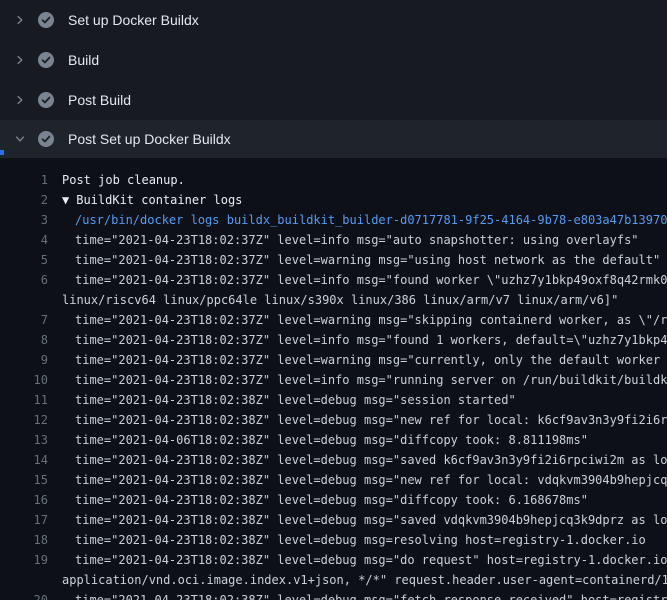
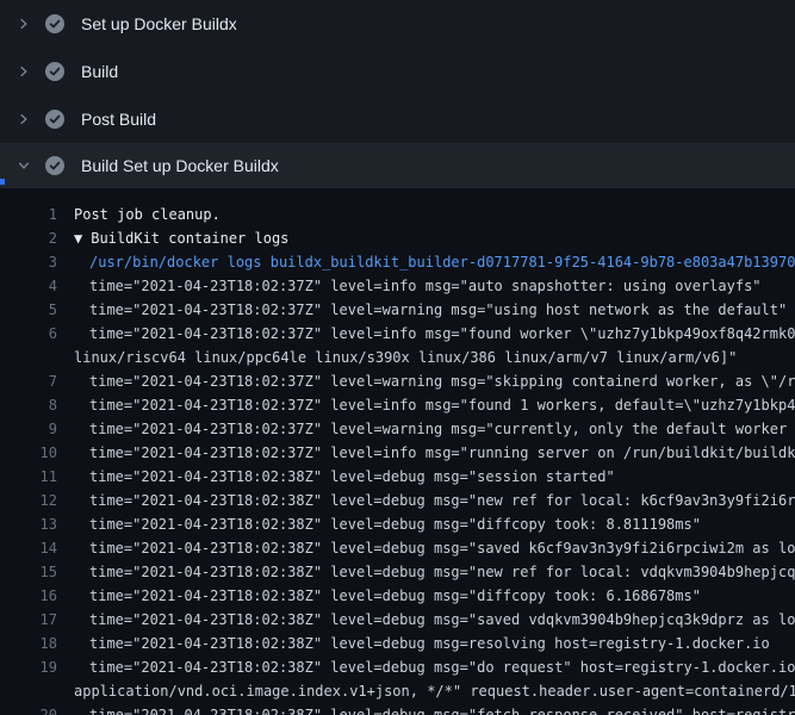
  Set up Docker Buildx
  Build
  Post Build
- Post Set up Docker Buildx
+ Build Set up Docker Buildx
  1
  Post job cleanup.
  2
  ▼ BuildKit container logs
  3
  /usr/bin/docker logs buildx_buildkit_builder-d0717781-9f25-4164-9b78-e803a47b13970
  4
  time="2021-04-23T18:02:37Z" level=info msg="auto snapshotter: using overlayfs"
  5
  time="2021-04-23T18:02:37Z" level=warning msg="using host network as the default"
  6
  time="2021-04-23T18:02:37Z" level=info msg="found worker \"uzhz7y1bkp49oxf8q42rmk0
  linux/riscv64 linux/ppc64le linux/s390x linux/386 linux/arm/v7 linux/arm/v6]"
  7
  time="2021-04-23T18:02:37Z" level=warning msg="skipping containerd worker, as \"/r
  8
  time="2021-04-23T18:02:37Z" level=info msg="found 1 workers, default=\"uzhz7y1bkp4
  9
  time="2021-04-23T18:02:37Z" level=warning msg="currently, only the default worker
  10
  time="2021-04-23T18:02:37Z" level=info msg="running server on /run/buildkit/buildk
  11
  time="2021-04-23T18:02:38Z" level=debug msg="session started"
  12
  time="2021-04-23T18:02:38Z" level=debug msg="new ref for local: k6cf9av3n3y9fi2i6r
  13
- time="2021-04-06T18:02:38Z" level=debug msg="diffcopy took: 8.811198ms"
+ time="2021-04-23T18:02:38Z" level=debug msg="diffcopy took: 8.811198ms"
  14
  time="2021-04-23T18:02:38Z" level=debug msg="saved k6cf9av3n3y9fi2i6rpciwi2m as lo
  15
  time="2021-04-23T18:02:38Z" level=debug msg="new ref for local: vdqkvm3904b9hepjcq
  16
  time="2021-04-23T18:02:38Z" level=debug msg="diffcopy took: 6.168678ms"
  17
  time="2021-04-23T18:02:38Z" level=debug msg="saved vdqkvm3904b9hepjcq3k9dprz as lo
  18
  time="2021-04-23T18:02:38Z" level=debug msg=resolving host=registry-1.docker.io
  19
  time="2021-04-23T18:02:38Z" level=debug msg="do request" host=registry-1.docker.io
  application/vnd.oci.image.index.v1+json, */*" request.header.user-agent=containerd/1
